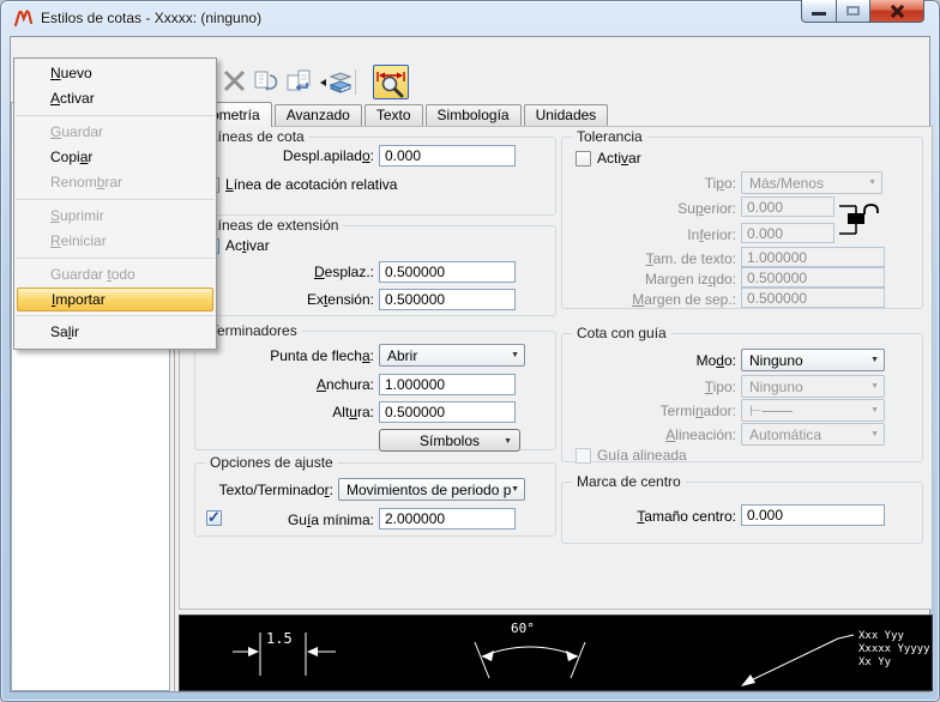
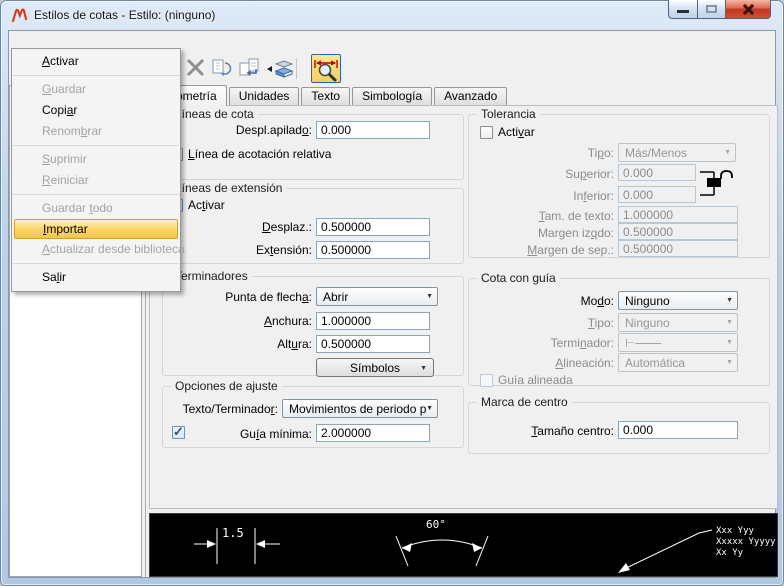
- Estilos de cotas - Xxxxx: (ninguno)
+ Estilos de cotas - Estilo: (ninguno)
- Avanzado
+ Unidades
  Texto
  Simbología
- Unidades
+ Avanzado
  íneas de cota
  Despl.apilado:
  0.000
  Línea de acotación relativa
  íneas de extensión
  Activar
  Desplaz.:
  0.500000
  Extensión:
  0.500000
  erminadores
  Punta de flecha:
  Abrir
  Anchura:
  1.000000
  Altura:
  0.500000
  Símbolos
  Opciones de ajuste
  Texto/Terminador:
  Movimientos de periodo p
  Guía mínima:
  2.000000
  Tolerancia
  Activar
  Tipo:
  Más/Menos
  Superior:
  0.000
  Inferior:
  0.000
  Tam. de texto:
  1.000000
  Margen izqdo:
  0.500000
  Margen de sep.:
  0.500000
  Cota con guía
  Modo:
  Ninguno
  Tipo:
  Ninguno
  Terminador:
  ⊢───
  Alineación:
  Automática
  Guía alineada
  Marca de centro
  Tamaño centro:
  0.000
  1.5
  60°
  Xxx Yyy
  Xxxxx Yyyyy
  Xx Yy
- Nuevo
  Activar
  Guardar
  Copiar
  Renombrar
  Suprimir
  Reiniciar
  Guardar todo
  Importar
+ Actualizar desde biblioteca
  Salir
